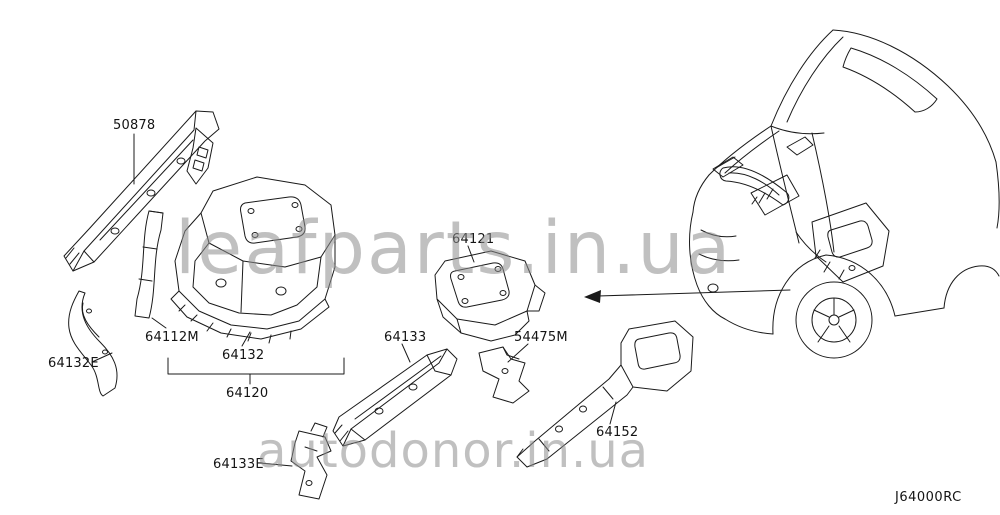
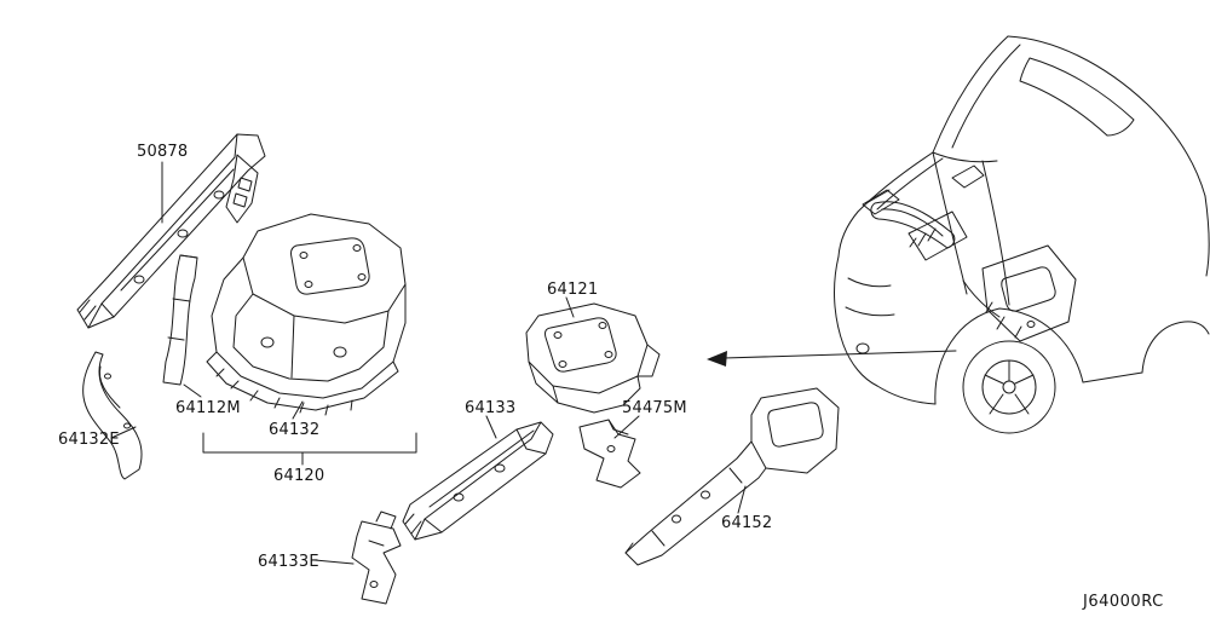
  50878
  64132E
  64112M
  64132
  64120
  64133
  64121
  54475M
  64133E
  64152
  J64000RC
- leafparts.in.ua
- autodonor.in.ua
